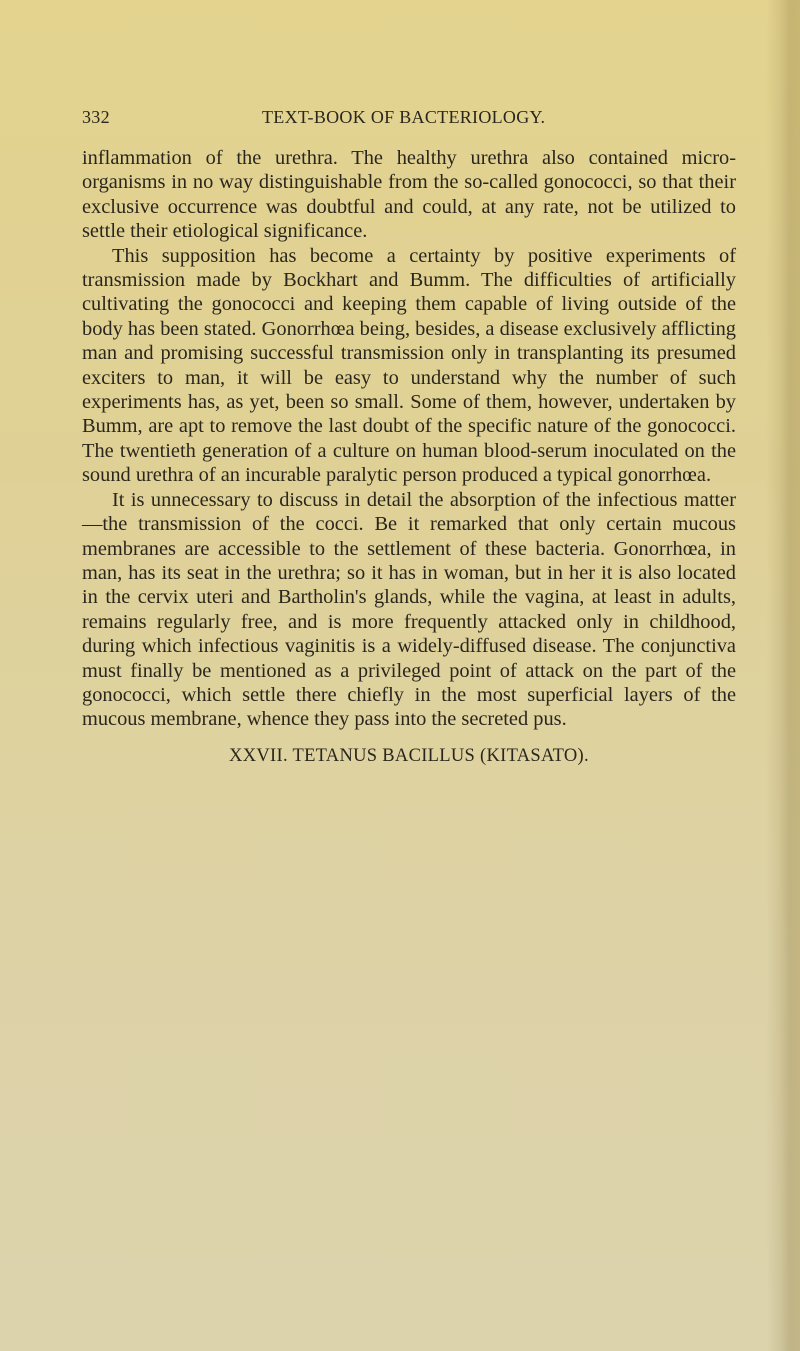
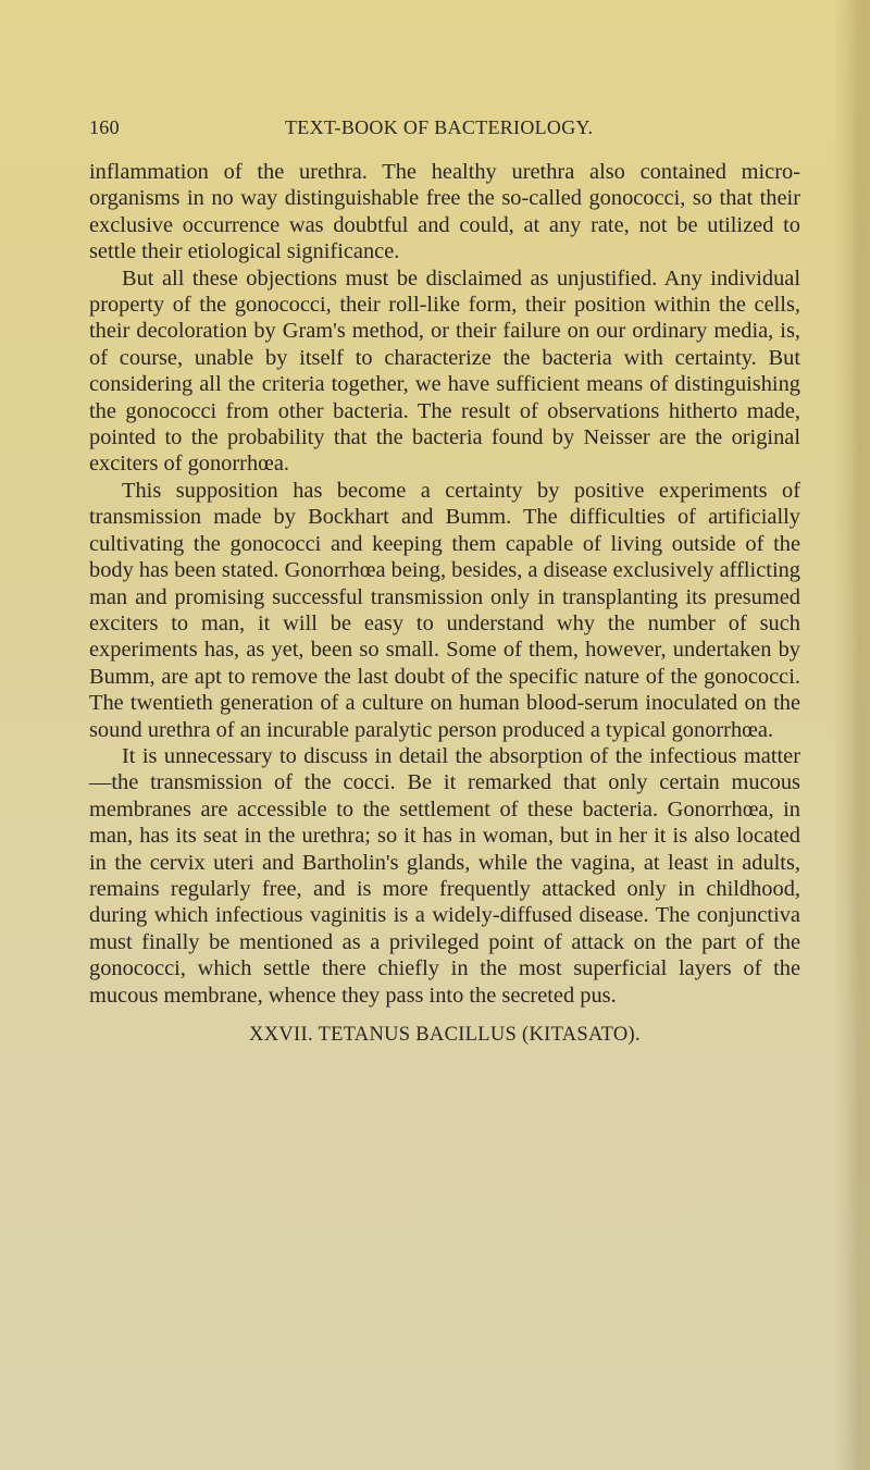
- 332
+ 160
  TEXT-BOOK OF BACTERIOLOGY.
- inflammation of the urethra. The healthy urethra also contained micro-organisms in no way distinguishable from the so-called gonococci, so that their exclusive occurrence was doubtful and could, at any rate, not be utilized to settle their etiological significance.
+ inflammation of the urethra. The healthy urethra also contained micro-organisms in no way distinguishable free the so-called gonococci, so that their exclusive occurrence was doubtful and could, at any rate, not be utilized to settle their etiological significance.
+ But all these objections must be disclaimed as unjustified. Any individual property of the gonococci, their roll-like form, their position within the cells, their decoloration by Gram's method, or their failure on our ordinary media, is, of course, unable by itself to characterize the bacteria with certainty. But considering all the criteria together, we have sufficient means of distinguishing the gonococci from other bacteria. The result of observations hitherto made, pointed to the probability that the bacteria found by Neisser are the original exciters of gonorrhœa.
  This supposition has become a certainty by positive experiments of transmission made by Bockhart and Bumm. The difficulties of artificially cultivating the gonococci and keeping them capable of living outside of the body has been stated. Gonorrhœa being, besides, a disease exclusively afflicting man and promising successful transmission only in transplanting its presumed exciters to man, it will be easy to understand why the number of such experiments has, as yet, been so small. Some of them, however, undertaken by Bumm, are apt to remove the last doubt of the specific nature of the gonococci. The twentieth generation of a culture on human blood-serum inoculated on the sound urethra of an incurable paralytic person produced a typical gonorrhœa.
  It is unnecessary to discuss in detail the absorption of the infectious matter—the transmission of the cocci. Be it remarked that only certain mucous membranes are accessible to the settlement of these bacteria. Gonorrhœa, in man, has its seat in the urethra; so it has in woman, but in her it is also located in the cervix uteri and Bartholin's glands, while the vagina, at least in adults, remains regularly free, and is more frequently attacked only in childhood, during which infectious vaginitis is a widely-diffused disease. The conjunctiva must finally be mentioned as a privileged point of attack on the part of the gonococci, which settle there chiefly in the most superficial layers of the mucous membrane, whence they pass into the secreted pus.
  XXVII. TETANUS BACILLUS (KITASATO).
